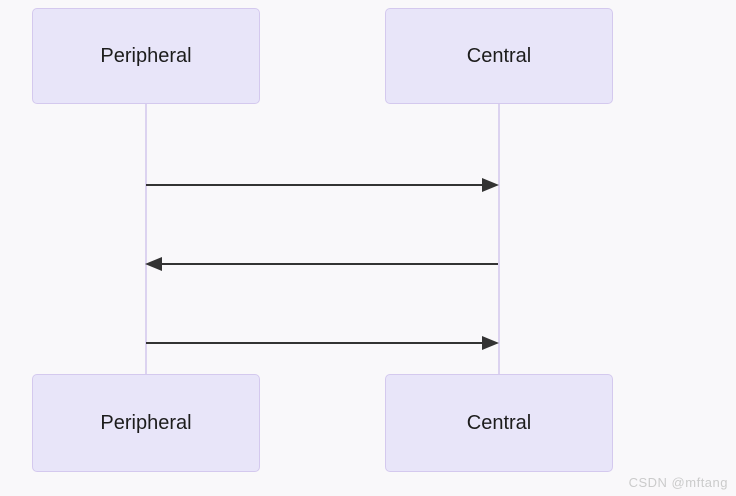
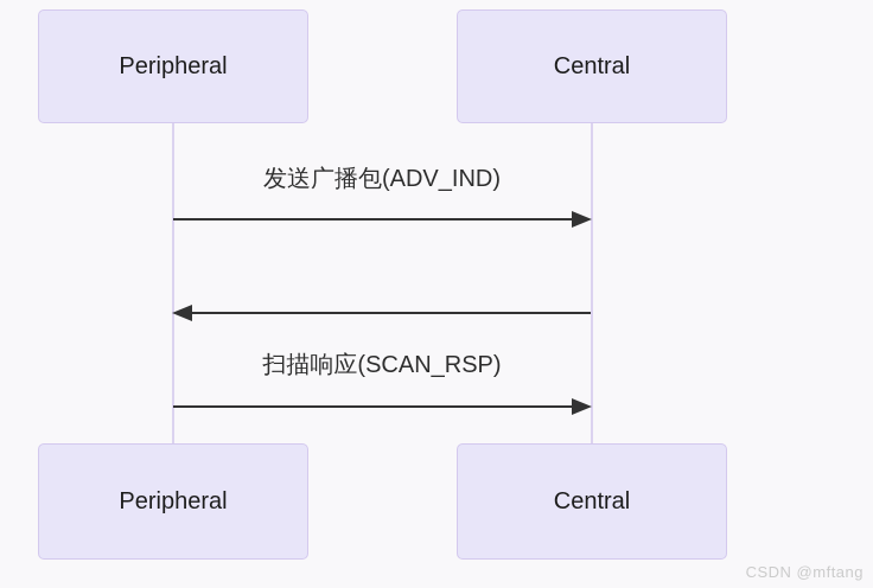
  Peripheral
  Central
+ 发送广播包(ADV_IND)
+ 扫描响应(SCAN_RSP)
  Peripheral
  Central
  CSDN @mftang
